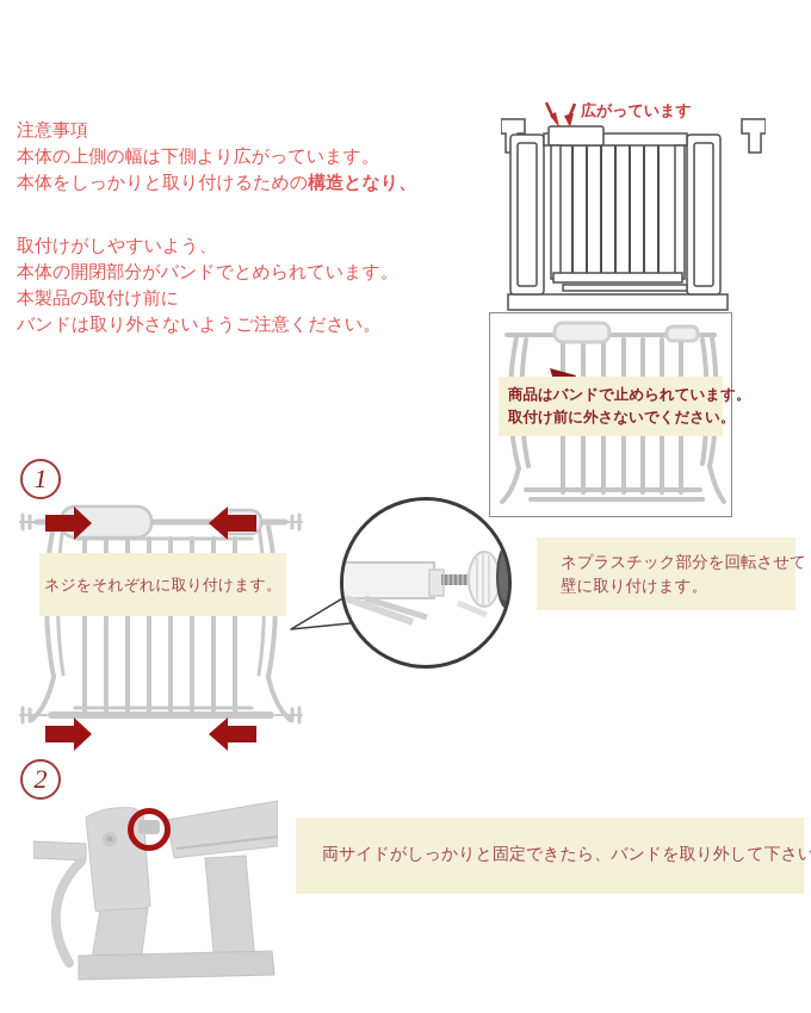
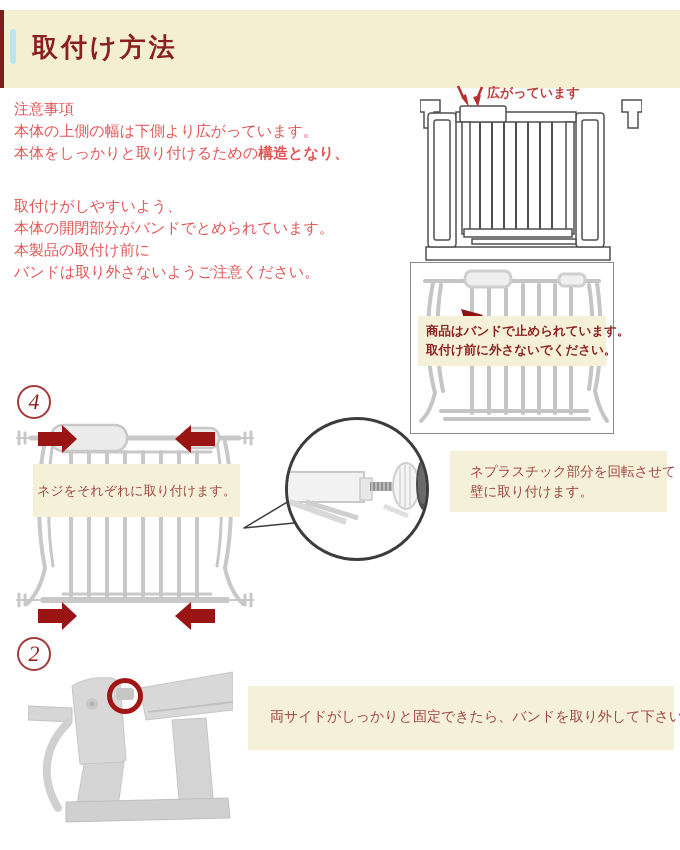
+ 取付け方法
  注意事項
  本体の上側の幅は下側より広がっています。
  本体をしっかりと取り付けるための構造となり、
  取付けがしやすいよう、
  本体の開閉部分がバンドでとめられています。
  本製品の取付け前に
  バンドは取り外さないようご注意ください。
  広がっています
  商品はバンドで止められています。
  取付け前に外さないでください。
- 1
+ 4
  ネジをそれぞれに取り付けます。
  ネプラスチック部分を回転させて
  壁に取り付けます。
  2
  両サイドがしっかりと固定できたら、バンドを取り外して下さい
